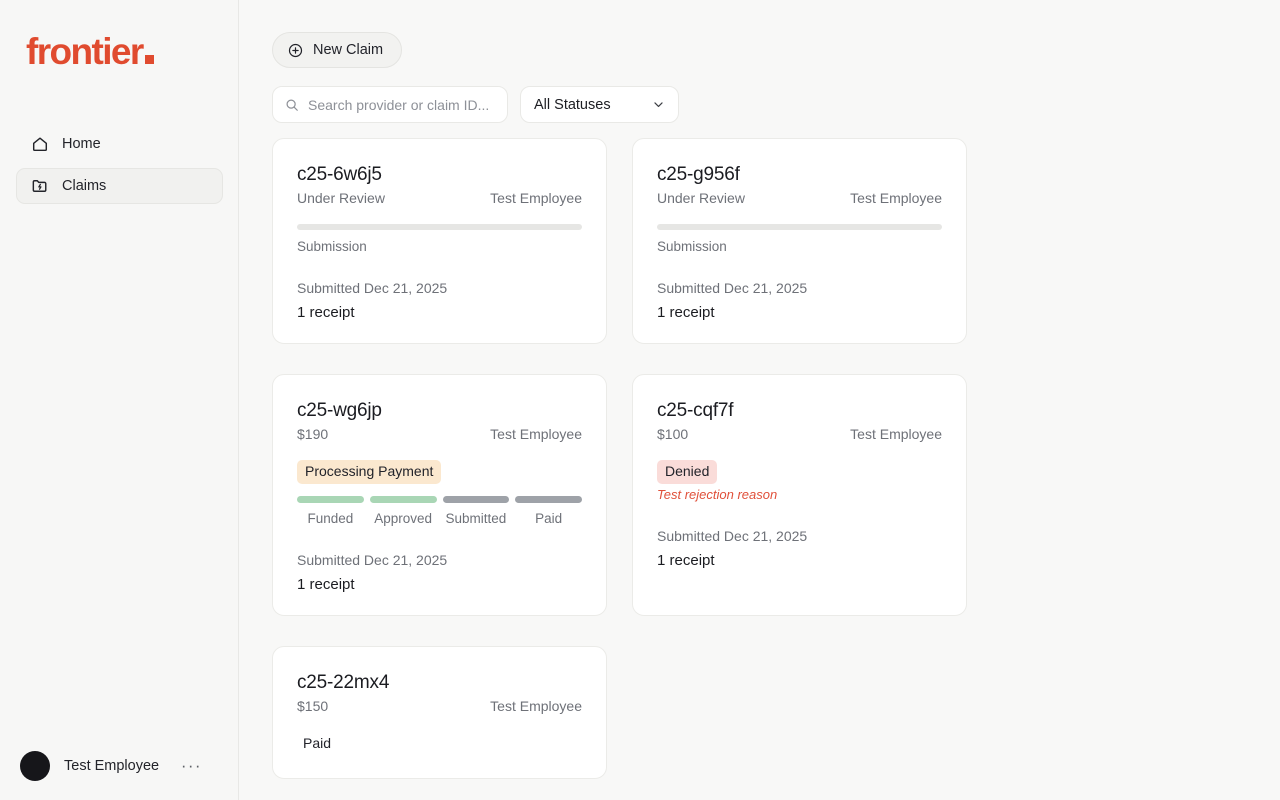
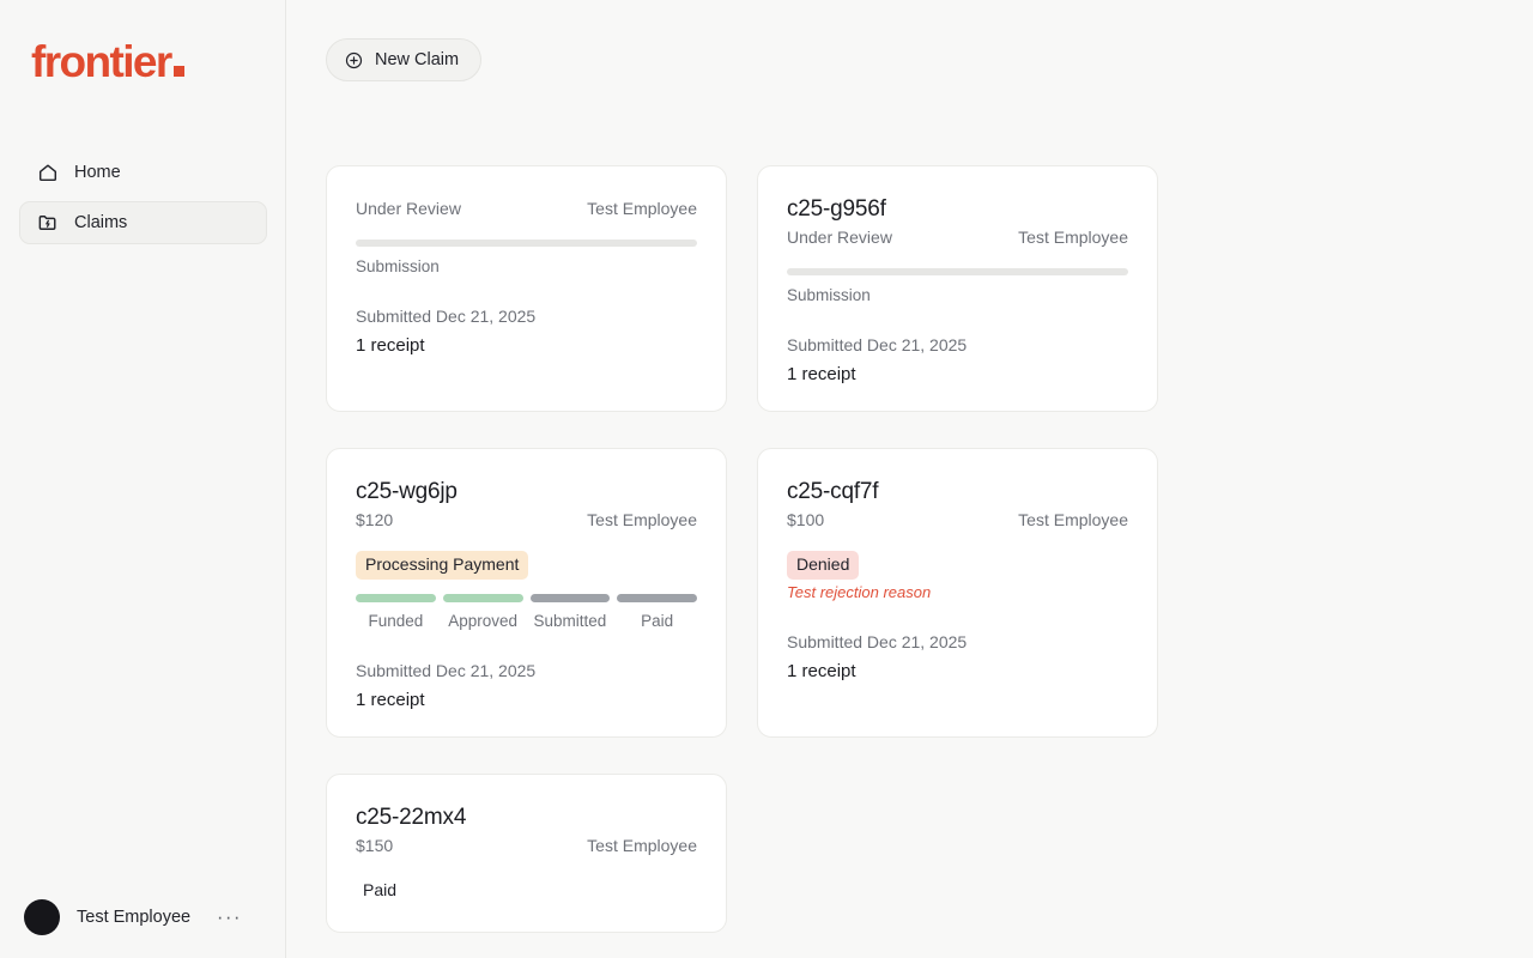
  frontier
  Home
  Claims
  Test Employee
  ···
  New Claim
- Search provider or claim ID...
- All Statuses
- c25-6w6j5
  Under Review
  Test Employee
  Submission
  Submitted Dec 21, 2025
  1 receipt
  c25-g956f
  Under Review
  Test Employee
  Submission
  Submitted Dec 21, 2025
  1 receipt
  c25-wg6jp
- $190
+ $120
  Test Employee
  Processing Payment
  Funded
  Approved
  Submitted
  Paid
  Submitted Dec 21, 2025
  1 receipt
  c25-cqf7f
  $100
  Test Employee
  Denied
  Test rejection reason
  Submitted Dec 21, 2025
  1 receipt
  c25-22mx4
  $150
  Test Employee
  Paid
